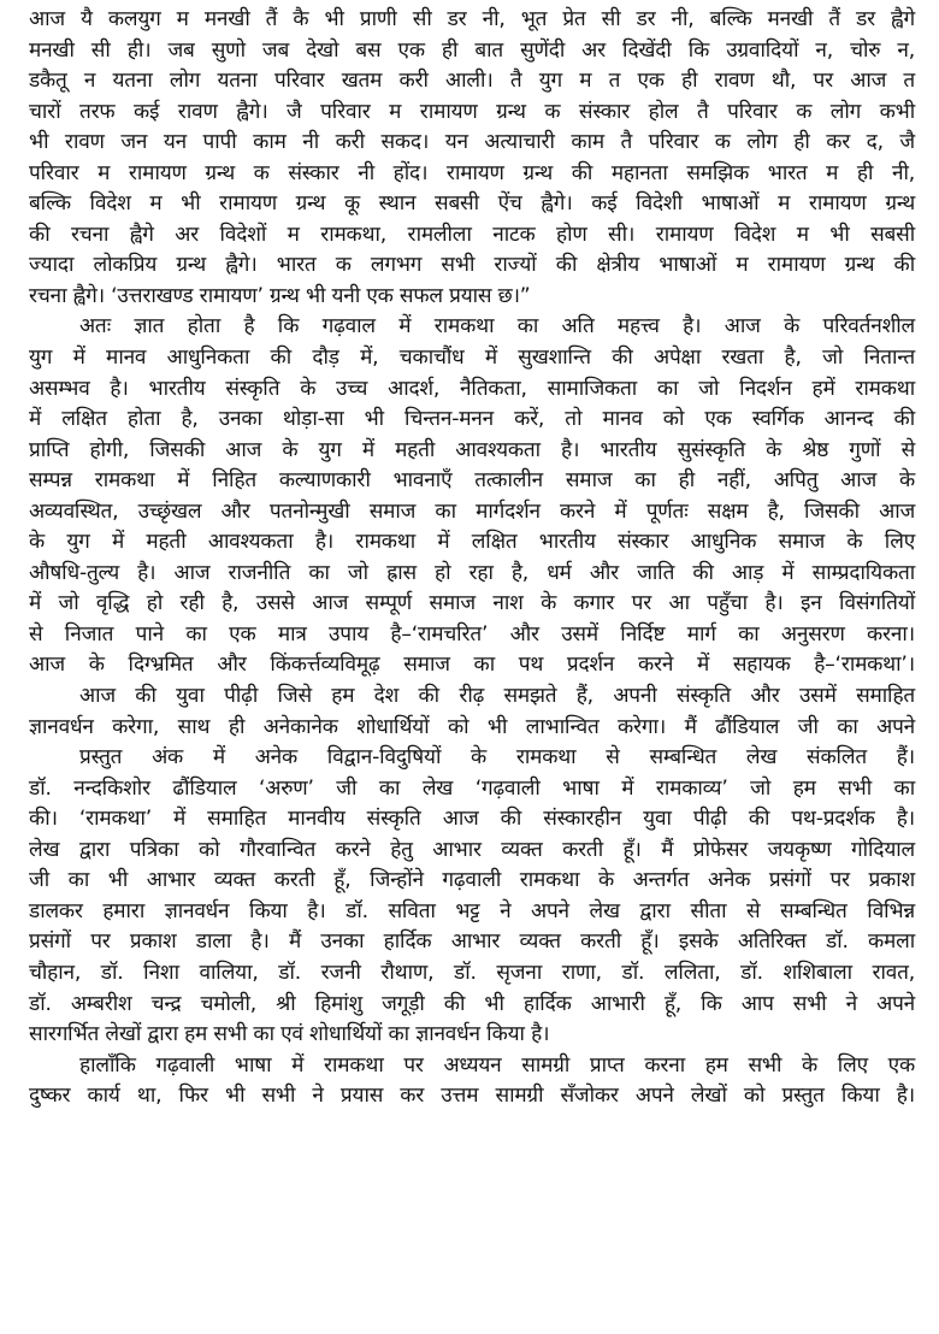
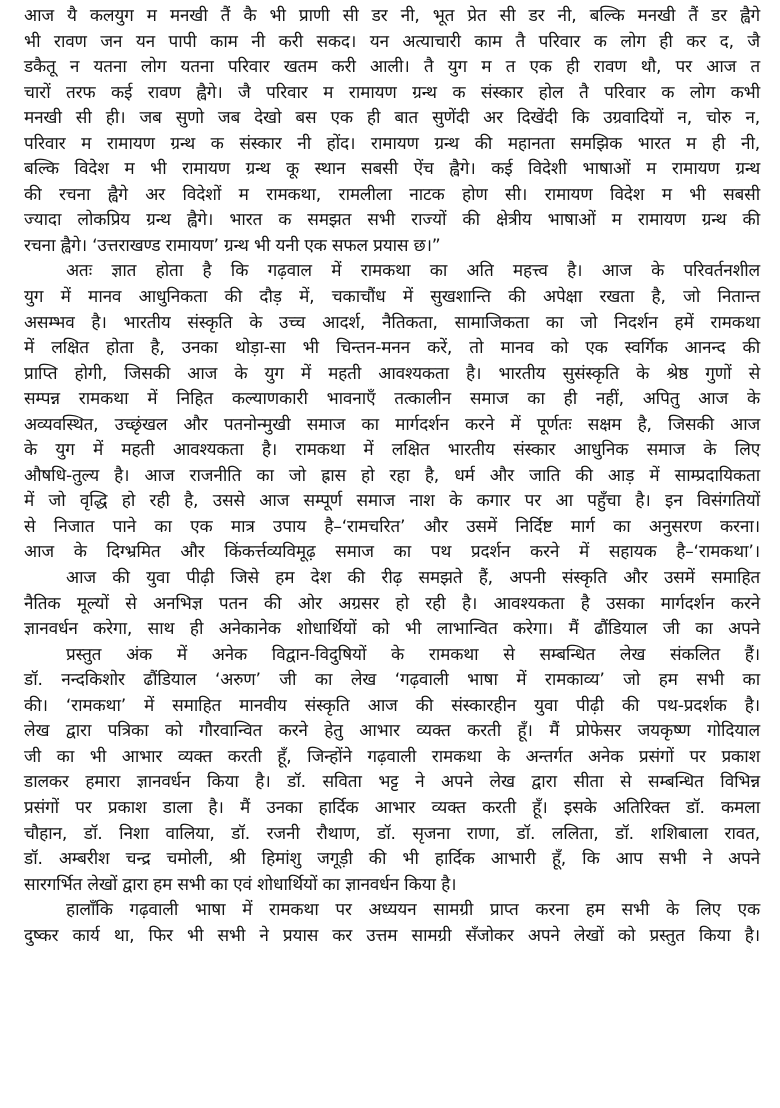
  आज यै कलयुग म मनखी तैं कै भी प्राणी सी डर नी, भूत प्रेत सी डर नी, बल्कि मनखी तैं डर ह्वैगे
- मनखी सी ही। जब सुणो जब देखो बस एक ही बात सुणेंदी अर दिखेंदी कि उग्रवादियों न, चोरु न,
+ भी रावण जन यन पापी काम नी करी सकद। यन अत्याचारी काम तै परिवार क लोग ही कर द, जै
  डकैतू न यतना लोग यतना परिवार खतम करी आली। तै युग म त एक ही रावण थौ, पर आज त
  चारों तरफ कई रावण ह्वैगे। जै परिवार म रामायण ग्रन्थ क संस्कार होल तै परिवार क लोग कभी
- भी रावण जन यन पापी काम नी करी सकद। यन अत्याचारी काम तै परिवार क लोग ही कर द, जै
+ मनखी सी ही। जब सुणो जब देखो बस एक ही बात सुणेंदी अर दिखेंदी कि उग्रवादियों न, चोरु न,
  परिवार म रामायण ग्रन्थ क संस्कार नी होंद। रामायण ग्रन्थ की महानता समझिक भारत म ही नी,
  बल्कि विदेश म भी रामायण ग्रन्थ कू स्थान सबसी ऐंच ह्वैगे। कई विदेशी भाषाओं म रामायण ग्रन्थ
  की रचना ह्वैगे अर विदेशों म रामकथा, रामलीला नाटक होण सी। रामायण विदेश म भी सबसी
- ज्यादा लोकप्रिय ग्रन्थ ह्वैगे। भारत क लगभग सभी राज्यों की क्षेत्रीय भाषाओं म रामायण ग्रन्थ की
+ ज्यादा लोकप्रिय ग्रन्थ ह्वैगे। भारत क समझत सभी राज्यों की क्षेत्रीय भाषाओं म रामायण ग्रन्थ की
  रचना ह्वैगे। ‘उत्तराखण्ड रामायण’ ग्रन्थ भी यनी एक सफल प्रयास छ।”
  अतः ज्ञात होता है कि गढ़वाल में रामकथा का अति महत्त्व है। आज के परिवर्तनशील
  युग में मानव आधुनिकता की दौड़ में, चकाचौंध में सुखशान्ति की अपेक्षा रखता है, जो नितान्त
  असम्भव है। भारतीय संस्कृति के उच्च आदर्श, नैतिकता, सामाजिकता का जो निदर्शन हमें रामकथा
  में लक्षित होता है, उनका थोड़ा-सा भी चिन्तन-मनन करें, तो मानव को एक स्वर्गिक आनन्द की
  प्राप्ति होगी, जिसकी आज के युग में महती आवश्यकता है। भारतीय सुसंस्कृति के श्रेष्ठ गुणों से
  सम्पन्न रामकथा में निहित कल्याणकारी भावनाएँ तत्कालीन समाज का ही नहीं, अपितु आज के
  अव्यवस्थित, उच्छृंखल और पतनोन्मुखी समाज का मार्गदर्शन करने में पूर्णतः सक्षम है, जिसकी आज
  के युग में महती आवश्यकता है। रामकथा में लक्षित भारतीय संस्कार आधुनिक समाज के लिए
  औषधि-तुल्य है। आज राजनीति का जो ह्रास हो रहा है, धर्म और जाति की आड़ में साम्प्रदायिकता
  में जो वृद्धि हो रही है, उससे आज सम्पूर्ण समाज नाश के कगार पर आ पहुँचा है। इन विसंगतियों
  से निजात पाने का एक मात्र उपाय है–‘रामचरित’ और उसमें निर्दिष्ट मार्ग का अनुसरण करना।
  आज के दिग्भ्रमित और किंकर्त्तव्यविमूढ़ समाज का पथ प्रदर्शन करने में सहायक है–‘रामकथा’।
  आज की युवा पीढ़ी जिसे हम देश की रीढ़ समझते हैं, अपनी संस्कृति और उसमें समाहित
+ नैतिक मूल्यों से अनभिज्ञ पतन की ओर अग्रसर हो रही है। आवश्यकता है उसका मार्गदर्शन करने
  ज्ञानवर्धन करेगा, साथ ही अनेकानेक शोधार्थियों को भी लाभान्वित करेगा। मैं ढौंडियाल जी का अपने
  प्रस्तुत अंक में अनेक विद्वान-विदुषियों के रामकथा से सम्बन्धित लेख संकलित हैं।
  डॉ. नन्दकिशोर ढौंडियाल ‘अरुण’ जी का लेख ‘गढ़वाली भाषा में रामकाव्य’ जो हम सभी का
  की। ‘रामकथा’ में समाहित मानवीय संस्कृति आज की संस्कारहीन युवा पीढ़ी की पथ-प्रदर्शक है।
  लेख द्वारा पत्रिका को गौरवान्वित करने हेतु आभार व्यक्त करती हूँ। मैं प्रोफेसर जयकृष्ण गोदियाल
  जी का भी आभार व्यक्त करती हूँ, जिन्होंने गढ़वाली रामकथा के अन्तर्गत अनेक प्रसंगों पर प्रकाश
  डालकर हमारा ज्ञानवर्धन किया है। डॉ. सविता भट्ट ने अपने लेख द्वारा सीता से सम्बन्धित विभिन्न
  प्रसंगों पर प्रकाश डाला है। मैं उनका हार्दिक आभार व्यक्त करती हूँ। इसके अतिरिक्त डॉ. कमला
  चौहान, डॉ. निशा वालिया, डॉ. रजनी रौथाण, डॉ. सृजना राणा, डॉ. ललिता, डॉ. शशिबाला रावत,
  डॉ. अम्बरीश चन्द्र चमोली, श्री हिमांशु जगूड़ी की भी हार्दिक आभारी हूँ, कि आप सभी ने अपने
  सारगर्भित लेखों द्वारा हम सभी का एवं शोधार्थियों का ज्ञानवर्धन किया है।
  हालाँकि गढ़वाली भाषा में रामकथा पर अध्ययन सामग्री प्राप्त करना हम सभी के लिए एक
  दुष्कर कार्य था, फिर भी सभी ने प्रयास कर उत्तम सामग्री सँजोकर अपने लेखों को प्रस्तुत किया है।
